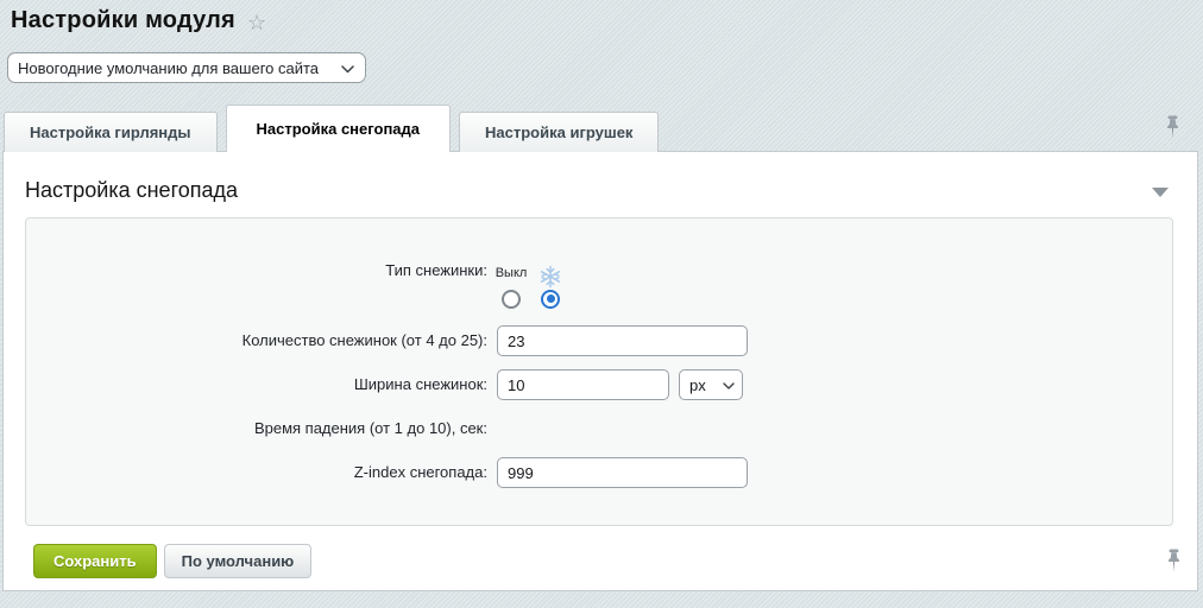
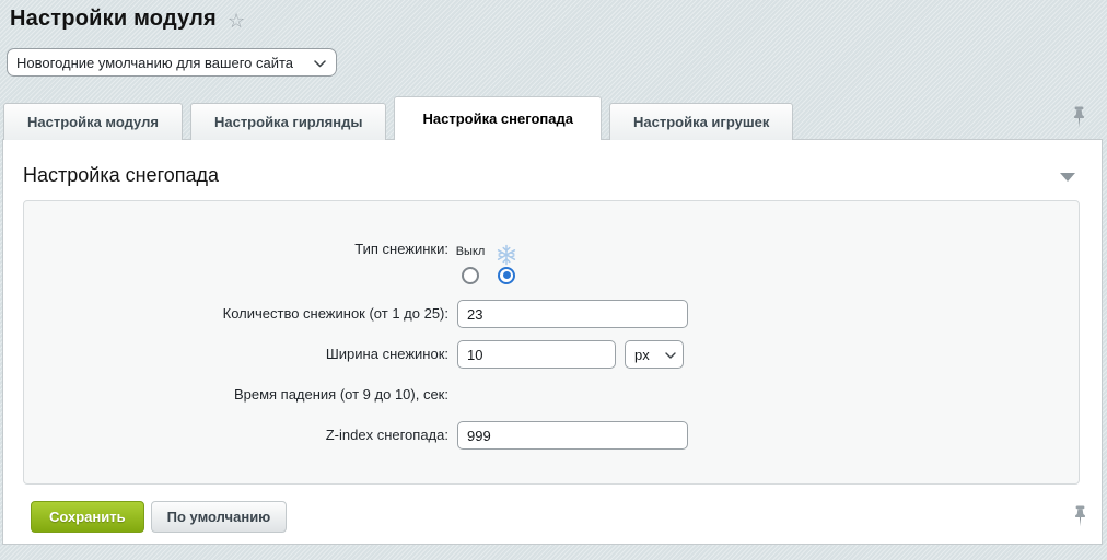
  Настройки модуля
  ☆
  Новогодние умолчанию для вашего сайта
+ Настройка модуля
  Настройка гирлянды
  Настройка снегопада
  Настройка игрушек
  Настройка снегопада
  Тип снежинки:
  Выкл
- Количество снежинок (от 4 до 25):
+ Количество снежинок (от 1 до 25):
  23
  Ширина снежинок:
  10
  px
- Время падения (от 1 до 10), сек:
+ Время падения (от 9 до 10), сек:
  Z-index снегопада:
  999
  Сохранить
  По умолчанию
